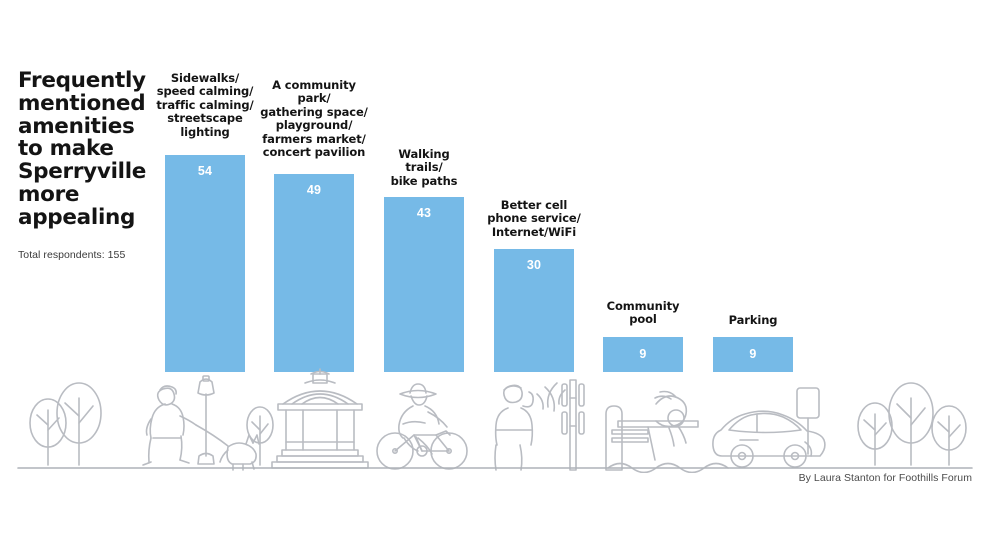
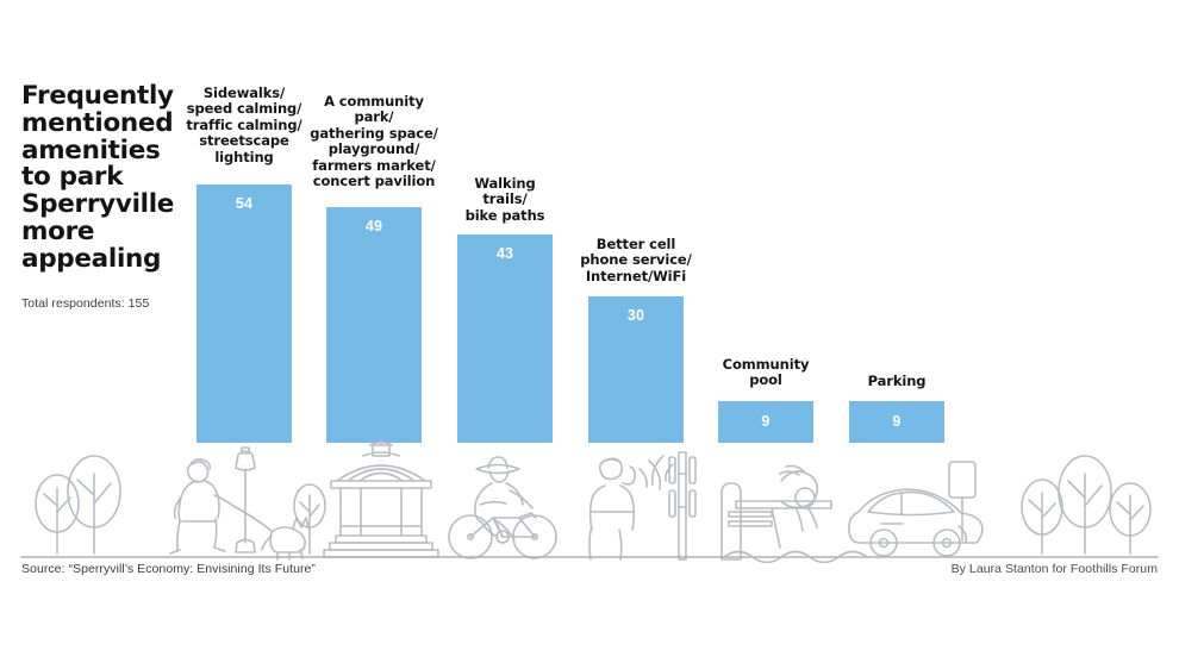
- Frequently mentioned amenities to make Sperryville more appealing
+ Frequently mentioned amenities to park Sperryville more appealing
  Total respondents: 155
  Sidewalks/
  speed calming/
  traffic calming/
  streetscape
  lighting
  54
  A community
  park/
  gathering space/
  playground/
  farmers market/
  concert pavilion
  49
  Walking
  trails/
  bike paths
  43
  Better cell
  phone service/
  Internet/WiFi
  30
  Community
  pool
  9
  Parking
  9
+ Source: “Sperryvill’s Economy: Envisining Its Future”
  By Laura Stanton for Foothills Forum
